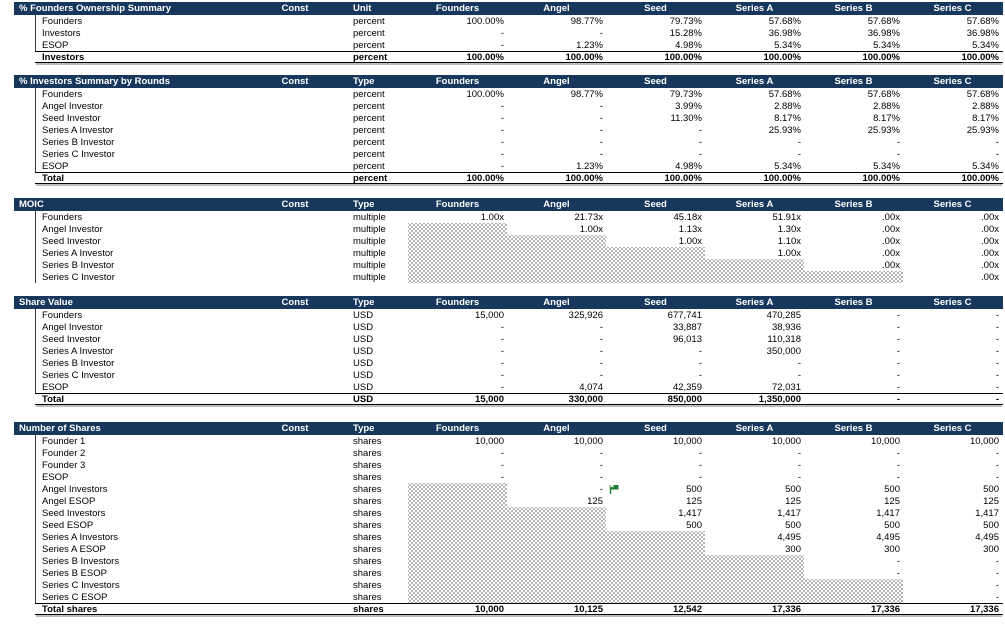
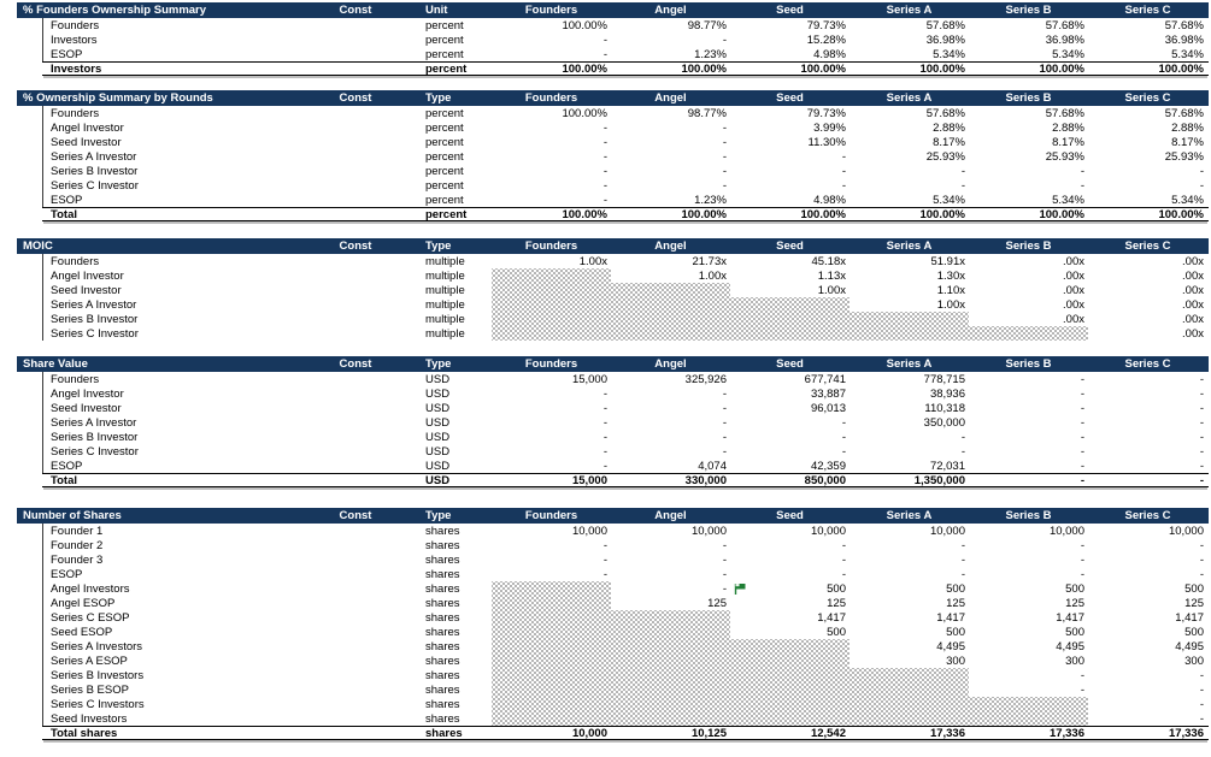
  % Founders Ownership Summary
  Const
  Unit
  Founders
  Angel
  Seed
  Series A
  Series B
  Series C
  Founders
  percent
  100.00%
  98.77%
  79.73%
  57.68%
  57.68%
  57.68%
  Investors
  percent
  -
  -
  15.28%
  36.98%
  36.98%
  36.98%
  ESOP
  percent
  -
  1.23%
  4.98%
  5.34%
  5.34%
  5.34%
  Investors
  percent
  100.00%
  100.00%
  100.00%
  100.00%
  100.00%
  100.00%
- % Investors Summary by Rounds
+ % Ownership Summary by Rounds
  Const
  Type
  Founders
  Angel
  Seed
  Series A
  Series B
  Series C
  Founders
  percent
  100.00%
  98.77%
  79.73%
  57.68%
  57.68%
  57.68%
  Angel Investor
  percent
  -
  -
  3.99%
  2.88%
  2.88%
  2.88%
  Seed Investor
  percent
  -
  -
  11.30%
  8.17%
  8.17%
  8.17%
  Series A Investor
  percent
  -
  -
  -
  25.93%
  25.93%
  25.93%
  Series B Investor
  percent
  -
  -
  -
  -
  -
  -
  Series C Investor
  percent
  -
  -
  -
  -
  -
  -
  ESOP
  percent
  -
  1.23%
  4.98%
  5.34%
  5.34%
  5.34%
  Total
  percent
  100.00%
  100.00%
  100.00%
  100.00%
  100.00%
  100.00%
  MOIC
  Const
  Type
  Founders
  Angel
  Seed
  Series A
  Series B
  Series C
  Founders
  multiple
  1.00x
  21.73x
  45.18x
  51.91x
  .00x
  .00x
  Angel Investor
  multiple
  1.00x
  1.13x
  1.30x
  .00x
  .00x
  Seed Investor
  multiple
  1.00x
  1.10x
  .00x
  .00x
  Series A Investor
  multiple
  1.00x
  .00x
  .00x
  Series B Investor
  multiple
  .00x
  .00x
  Series C Investor
  multiple
  .00x
  Share Value
  Const
  Type
  Founders
  Angel
  Seed
  Series A
  Series B
  Series C
  Founders
  USD
  15,000
  325,926
  677,741
- 470,285
+ 778,715
  -
  -
  Angel Investor
  USD
  -
  -
  33,887
  38,936
  -
  -
  Seed Investor
  USD
  -
  -
  96,013
  110,318
  -
  -
  Series A Investor
  USD
  -
  -
  -
  350,000
  -
  -
  Series B Investor
  USD
  -
  -
  -
  -
  -
  -
  Series C Investor
  USD
  -
  -
  -
  -
  -
  -
  ESOP
  USD
  -
  4,074
  42,359
  72,031
  -
  -
  Total
  USD
  15,000
  330,000
  850,000
  1,350,000
  -
  -
  Number of Shares
  Const
  Type
  Founders
  Angel
  Seed
  Series A
  Series B
  Series C
  Founder 1
  shares
  10,000
  10,000
  10,000
  10,000
  10,000
  10,000
  Founder 2
  shares
  -
  -
  -
  -
  -
  -
  Founder 3
  shares
  -
  -
  -
  -
  -
  -
  ESOP
  shares
  -
  -
  -
  -
  -
  -
  Angel Investors
  shares
  -
  500
  500
  500
  500
  Angel ESOP
  shares
  125
  125
  125
  125
  125
- Seed Investors
+ Series C ESOP
  shares
  1,417
  1,417
  1,417
  1,417
  Seed ESOP
  shares
  500
  500
  500
  500
  Series A Investors
  shares
  4,495
  4,495
  4,495
  Series A ESOP
  shares
  300
  300
  300
  Series B Investors
  shares
  -
  -
  Series B ESOP
  shares
  -
  -
  Series C Investors
  shares
  -
- Series C ESOP
+ Seed Investors
  shares
  -
  Total shares
  shares
  10,000
  10,125
  12,542
  17,336
  17,336
  17,336
